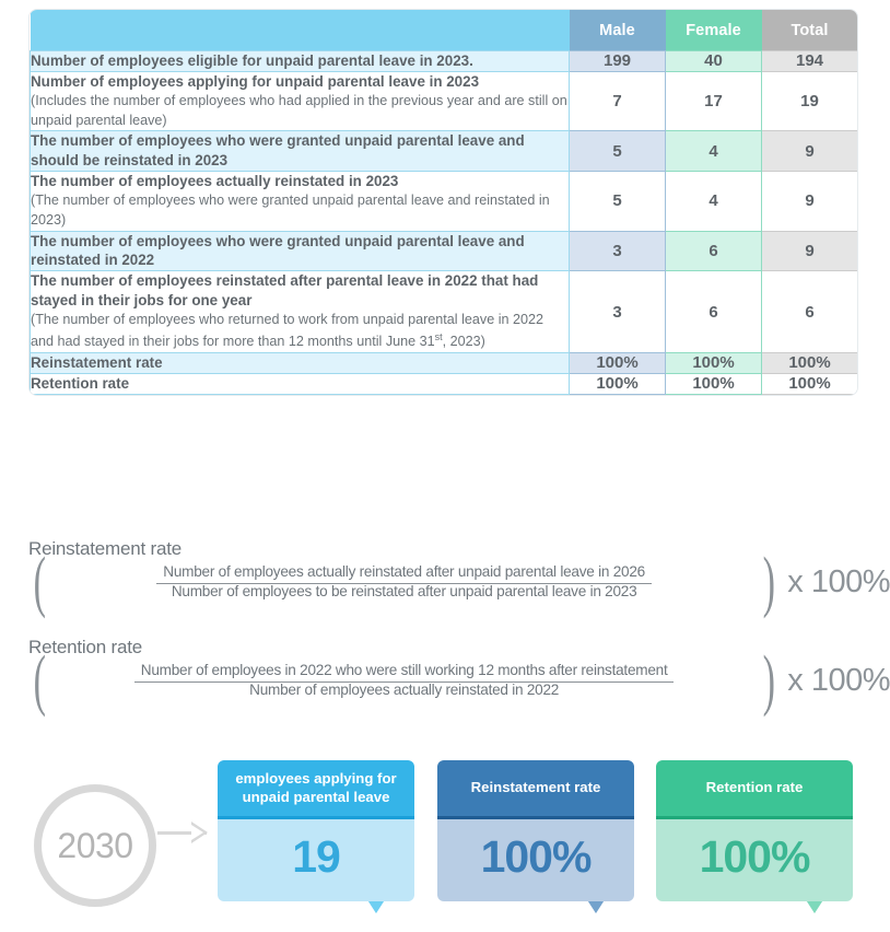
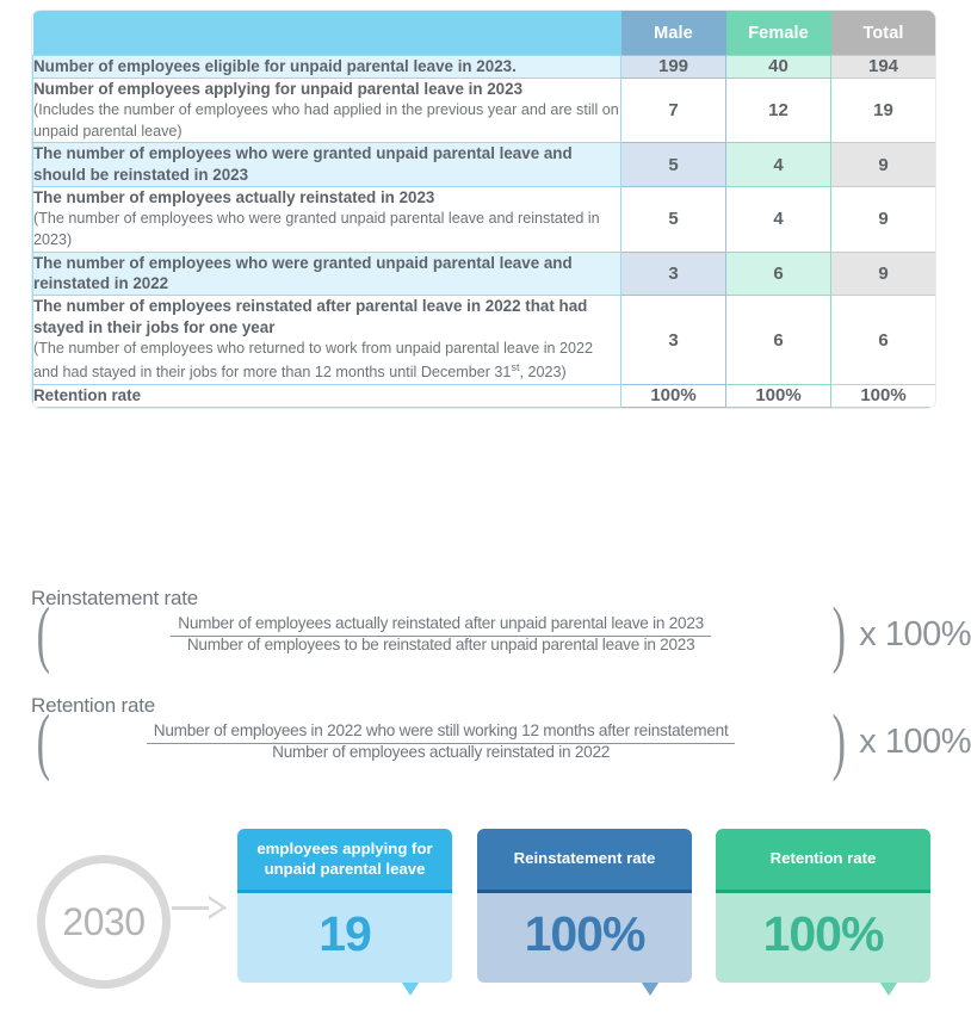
  	Male	Female	Total
  Number of employees eligible for unpaid parental leave in 2023.	199	40	194
- Number of employees applying for unpaid parental leave in 2023 (Includes the number of employees who had applied in the previous year and are still on unpaid parental leave)	7	17	19
+ Number of employees applying for unpaid parental leave in 2023 (Includes the number of employees who had applied in the previous year and are still on unpaid parental leave)	7	12	19
  The number of employees who were granted unpaid parental leave and should be reinstated in 2023	5	4	9
  The number of employees actually reinstated in 2023 (The number of employees who were granted unpaid parental leave and reinstated in 2023)	5	4	9
  The number of employees who were granted unpaid parental leave and reinstated in 2022	3	6	9
- The number of employees reinstated after parental leave in 2022 that had stayed in their jobs for one year (The number of employees who returned to work from unpaid parental leave in 2022 and had stayed in their jobs for more than 12 months until June 31st, 2023)	3	6	6
+ The number of employees reinstated after parental leave in 2022 that had stayed in their jobs for one year (The number of employees who returned to work from unpaid parental leave in 2022 and had stayed in their jobs for more than 12 months until December 31st, 2023)	3	6	6
- Reinstatement rate	100%	100%	100%
  Retention rate	100%	100%	100%
  Reinstatement rate
  (
- Number of employees actually reinstated after unpaid parental leave in 2026 Number of employees to be reinstated after unpaid parental leave in 2023
+ Number of employees actually reinstated after unpaid parental leave in 2023 Number of employees to be reinstated after unpaid parental leave in 2023
  )
  x 100%
  Retention rate
  (
  Number of employees in 2022 who were still working 12 months after reinstatement Number of employees actually reinstated in 2022
  )
  x 100%
  2030
  employees applying for unpaid parental leave
  19
  Reinstatement rate
  100%
  Retention rate
  100%
